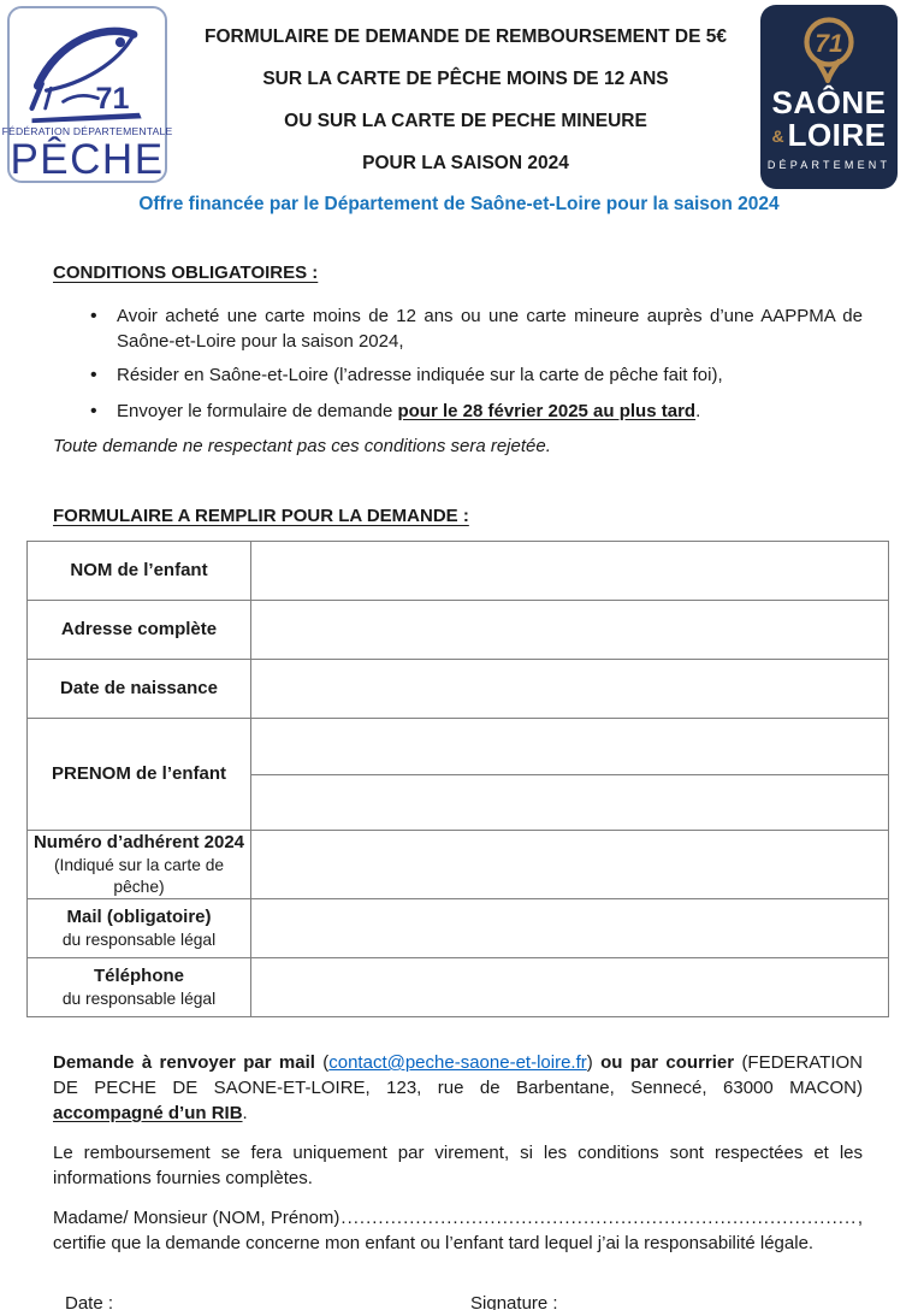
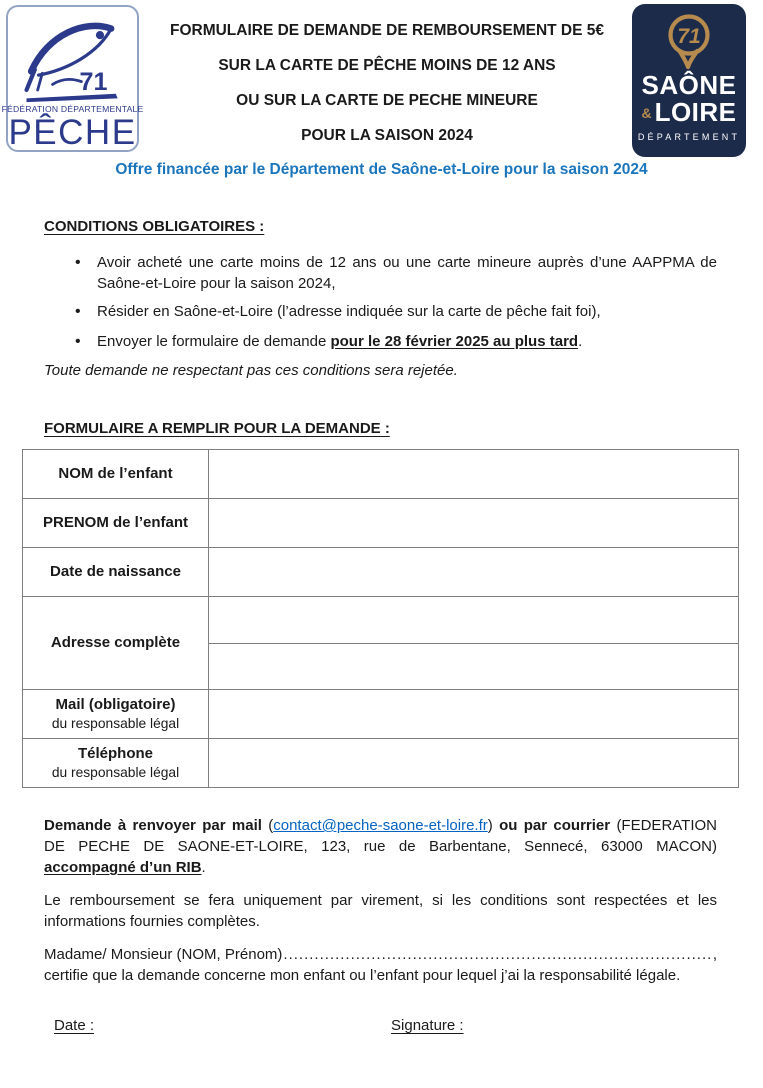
  71
  FÉDÉRATION DÉPARTEMENTALE
  PÊCHE
  FORMULAIRE DE DEMANDE DE REMBOURSEMENT DE 5€
  SUR LA CARTE DE PÊCHE MOINS DE 12 ANS
  OU SUR LA CARTE DE PECHE MINEURE
  POUR LA SAISON 2024
  71
  SAÔNE
  &
  LOIRE
  DÉPARTEMENT
  Offre financée par le Département de Saône-et-Loire pour la saison 2024
  CONDITIONS OBLIGATOIRES :
  Avoir acheté une carte moins de 12 ans ou une carte mineure auprès d’une AAPPMA de Saône-et-Loire pour la saison 2024,
  Résider en Saône-et-Loire (l’adresse indiquée sur la carte de pêche fait foi),
  Envoyer le formulaire de demande pour le 28 février 2025 au plus tard.
  Toute demande ne respectant pas ces conditions sera rejetée.
  FORMULAIRE A REMPLIR POUR LA DEMANDE :
  NOM de l’enfant
- Adresse complète
+ PRENOM de l’enfant
  Date de naissance
- PRENOM de l’enfant
+ Adresse complète
- Numéro d’adhérent 2024 (Indiqué sur la carte de pêche)
  Mail (obligatoire) du responsable légal
  Téléphone du responsable légal
  Demande à renvoyer par mail (contact@peche-saone-et-loire.fr) ou par courrier (FEDERATION DE PECHE DE SAONE-ET-LOIRE, 123, rue de Barbentane, Sennecé, 63000 MACON) accompagné d’un RIB.
  Le remboursement se fera uniquement par virement, si les conditions sont respectées et les informations fournies complètes.
  Madame/ Monsieur (NOM, Prénom)
  ,
- certifie que la demande concerne mon enfant ou l’enfant tard lequel j’ai la responsabilité légale.
+ certifie que la demande concerne mon enfant ou l’enfant pour lequel j’ai la responsabilité légale.
  Date :
  Signature :
